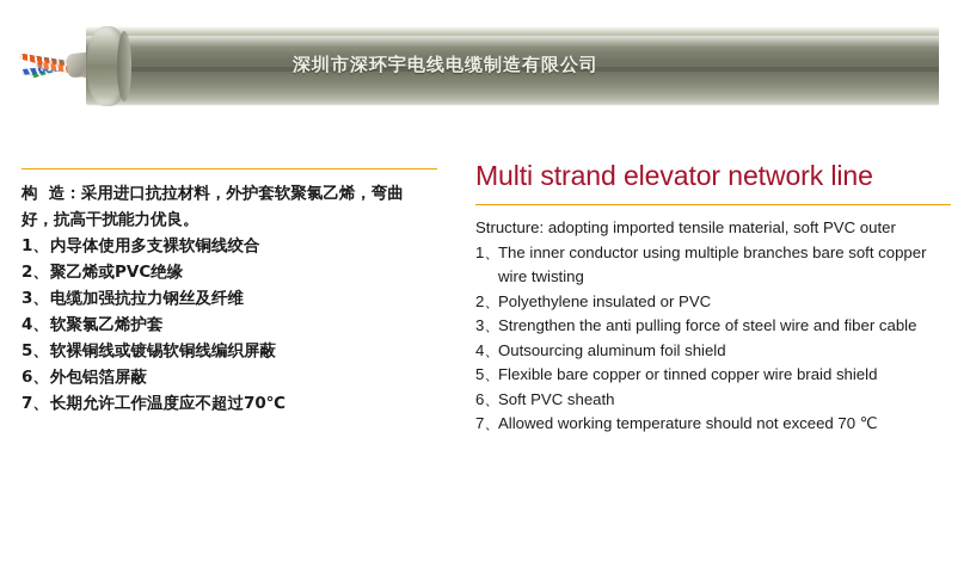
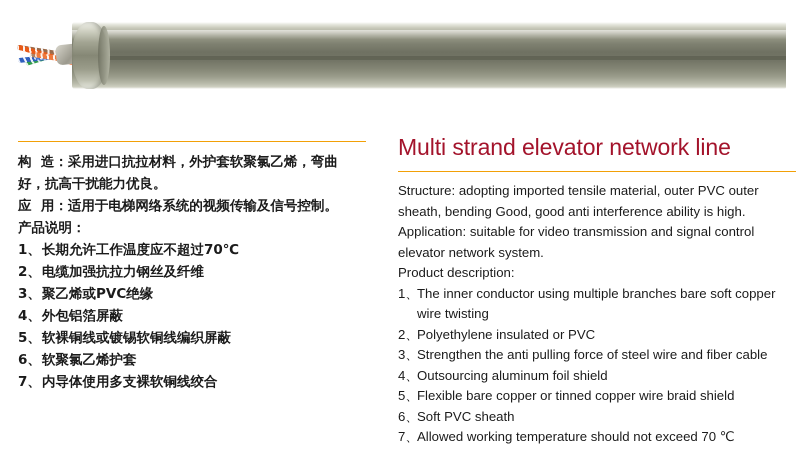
- 深圳市深环宇电线电缆制造有限公司
  构 造：采用进口抗拉材料，外护套软聚氯乙烯，弯曲
  好，抗高干扰能力优良。
+ 应 用：适用于电梯网络系统的视频传输及信号控制。
+ 产品说明：
  1、
- 内导体使用多支裸软铜线绞合
+ 长期允许工作温度应不超过70℃
  2、
- 聚乙烯或PVC绝缘
+ 电缆加强抗拉力钢丝及纤维
  3、
- 电缆加强抗拉力钢丝及纤维
+ 聚乙烯或PVC绝缘
  4、
- 软聚氯乙烯护套
+ 外包铝箔屏蔽
  5、
  软裸铜线或镀锡软铜线编织屏蔽
  6、
- 外包铝箔屏蔽
+ 软聚氯乙烯护套
  7、
- 长期允许工作温度应不超过70℃
+ 内导体使用多支裸软铜线绞合
  Multi strand elevator network line
- Structure: adopting imported tensile material, soft PVC outer
+ Structure: adopting imported tensile material, outer PVC outer
+ sheath, bending Good, good anti interference ability is high.
+ Application: suitable for video transmission and signal control
+ elevator network system.
+ Product description:
  1、
  The inner conductor using multiple branches bare soft copper wire twisting
  2、
  Polyethylene insulated or PVC
  3、
  Strengthen the anti pulling force of steel wire and fiber cable
  4、
  Outsourcing aluminum foil shield
  5、
  Flexible bare copper or tinned copper wire braid shield
  6、
  Soft PVC sheath
  7、
  Allowed working temperature should not exceed 70 ℃
